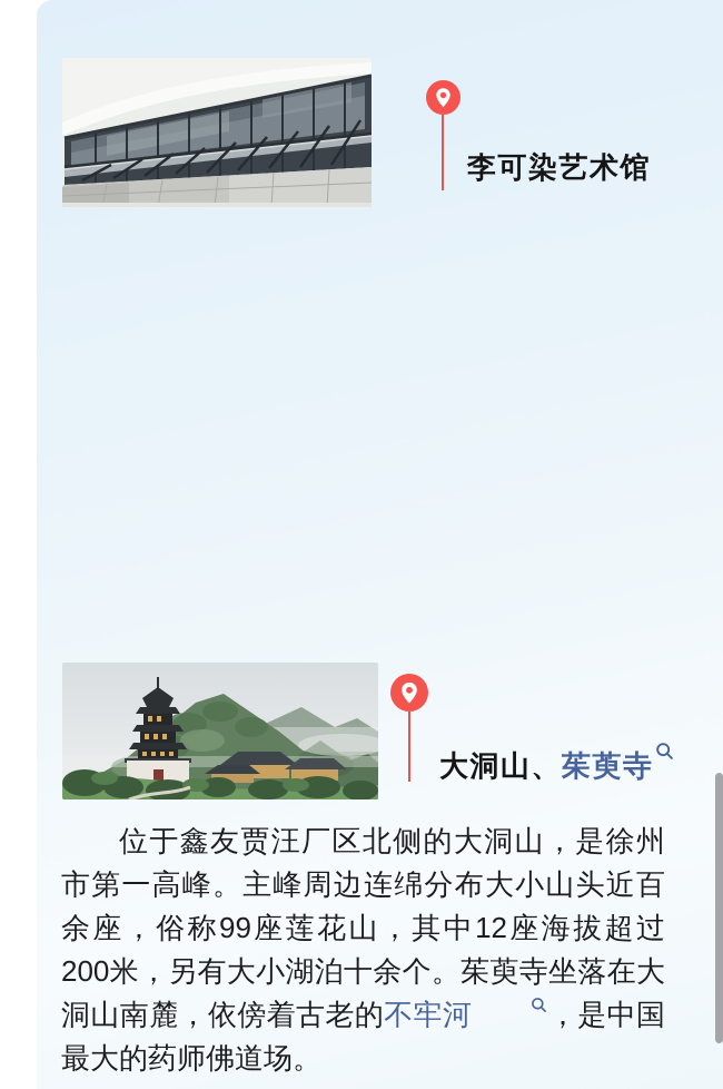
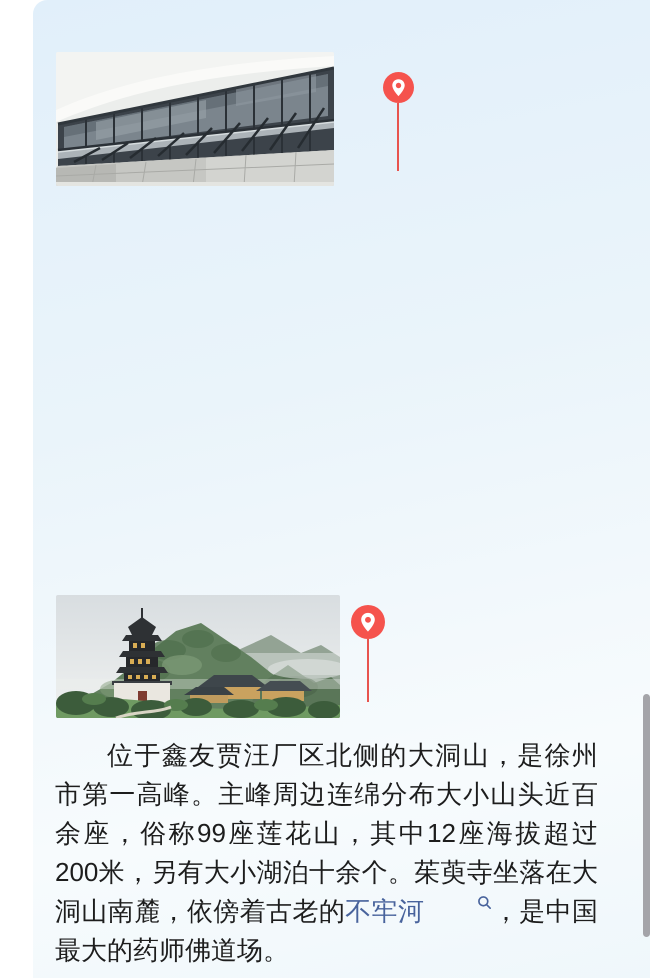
- 李可染艺术馆
- 大洞山、茱萸寺
  位于鑫友贾汪厂区北侧的大洞山，是徐州市第一高峰。主峰周边连绵分布大小山头近百余座，俗称99座莲花山，其中12座海拔超过200米，另有大小湖泊十余个。茱萸寺坐落在大洞山南麓，依傍着古老的不牢河 ，是中国最大的药师佛道场。
